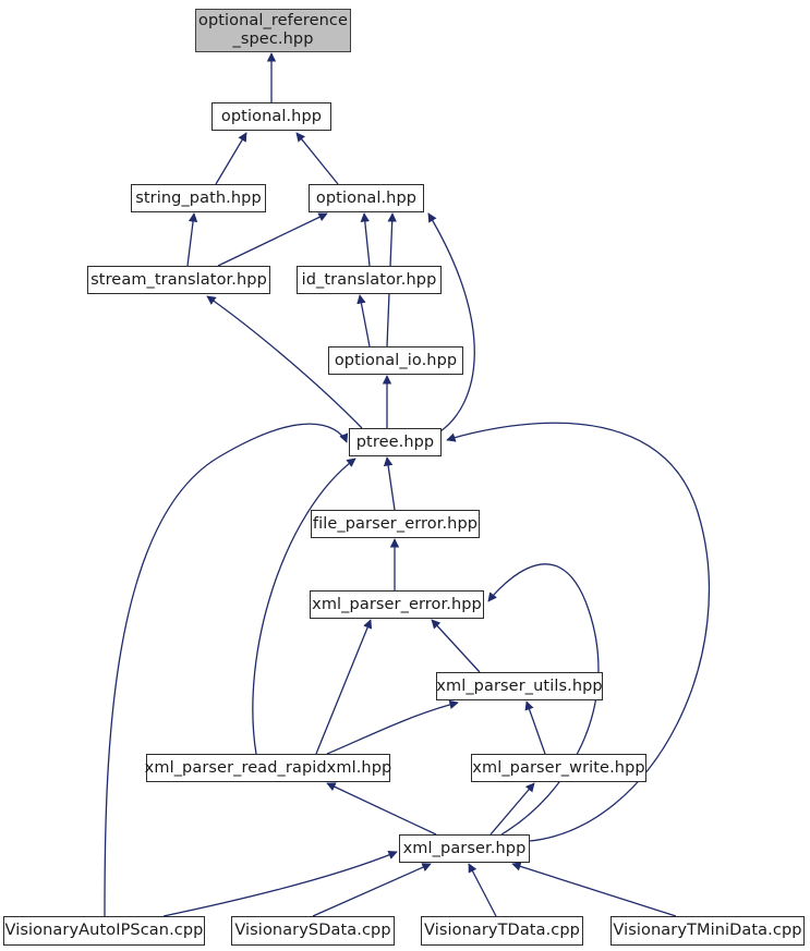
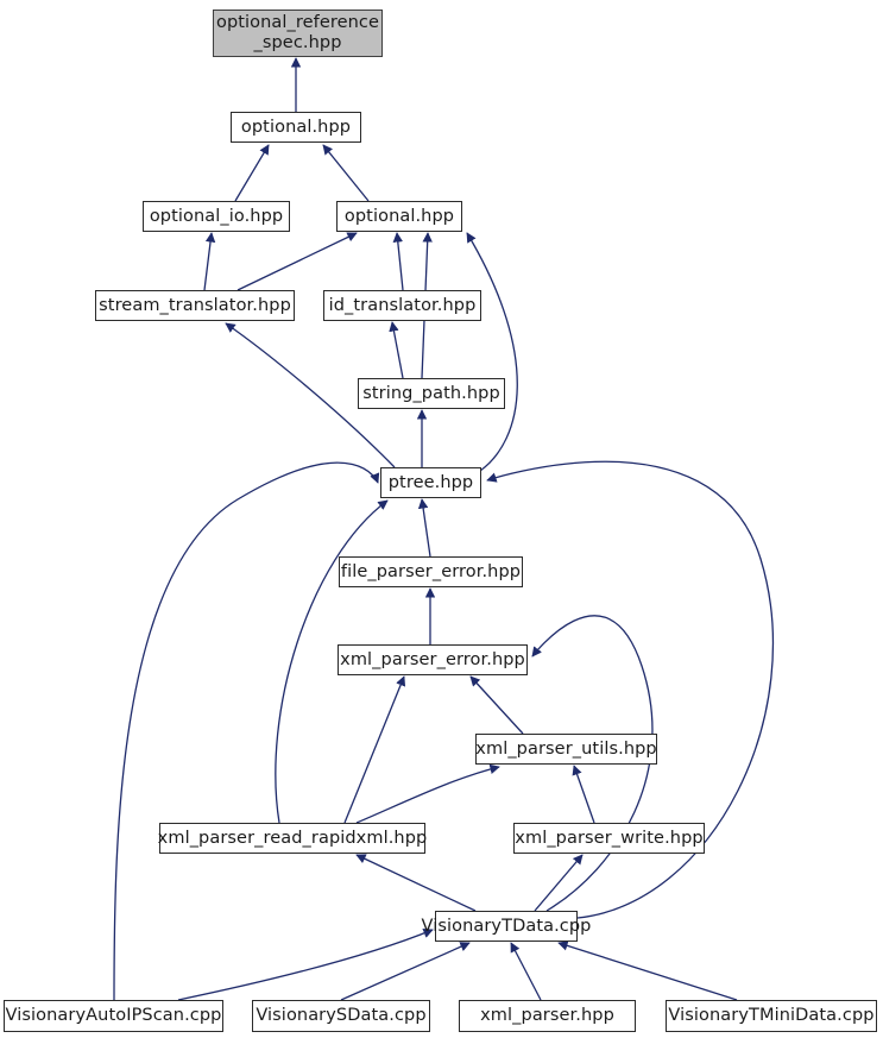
  optional_reference
  _spec.hpp
  optional.hpp
- string_path.hpp
+ optional_io.hpp
  optional.hpp
  stream_translator.hpp
  id_translator.hpp
- optional_io.hpp
+ string_path.hpp
  ptree.hpp
  file_parser_error.hpp
  xml_parser_error.hpp
  xml_parser_utils.hpp
  xml_parser_read_rapidxml.hpp
  xml_parser_write.hpp
- xml_parser.hpp
+ VisionaryTData.cpp
  VisionaryAutoIPScan.cpp
  VisionarySData.cpp
- VisionaryTData.cpp
+ xml_parser.hpp
  VisionaryTMiniData.cpp
